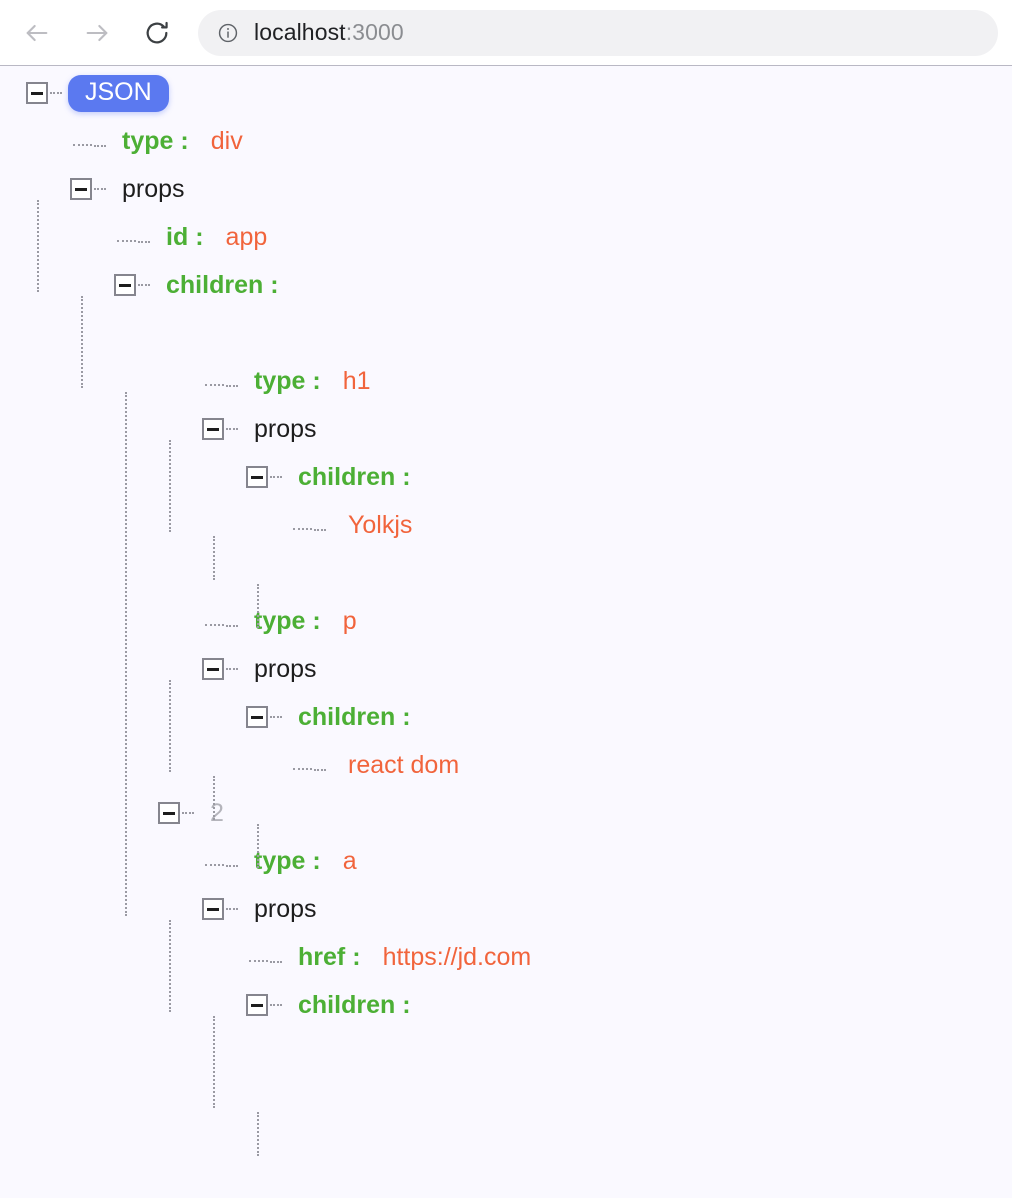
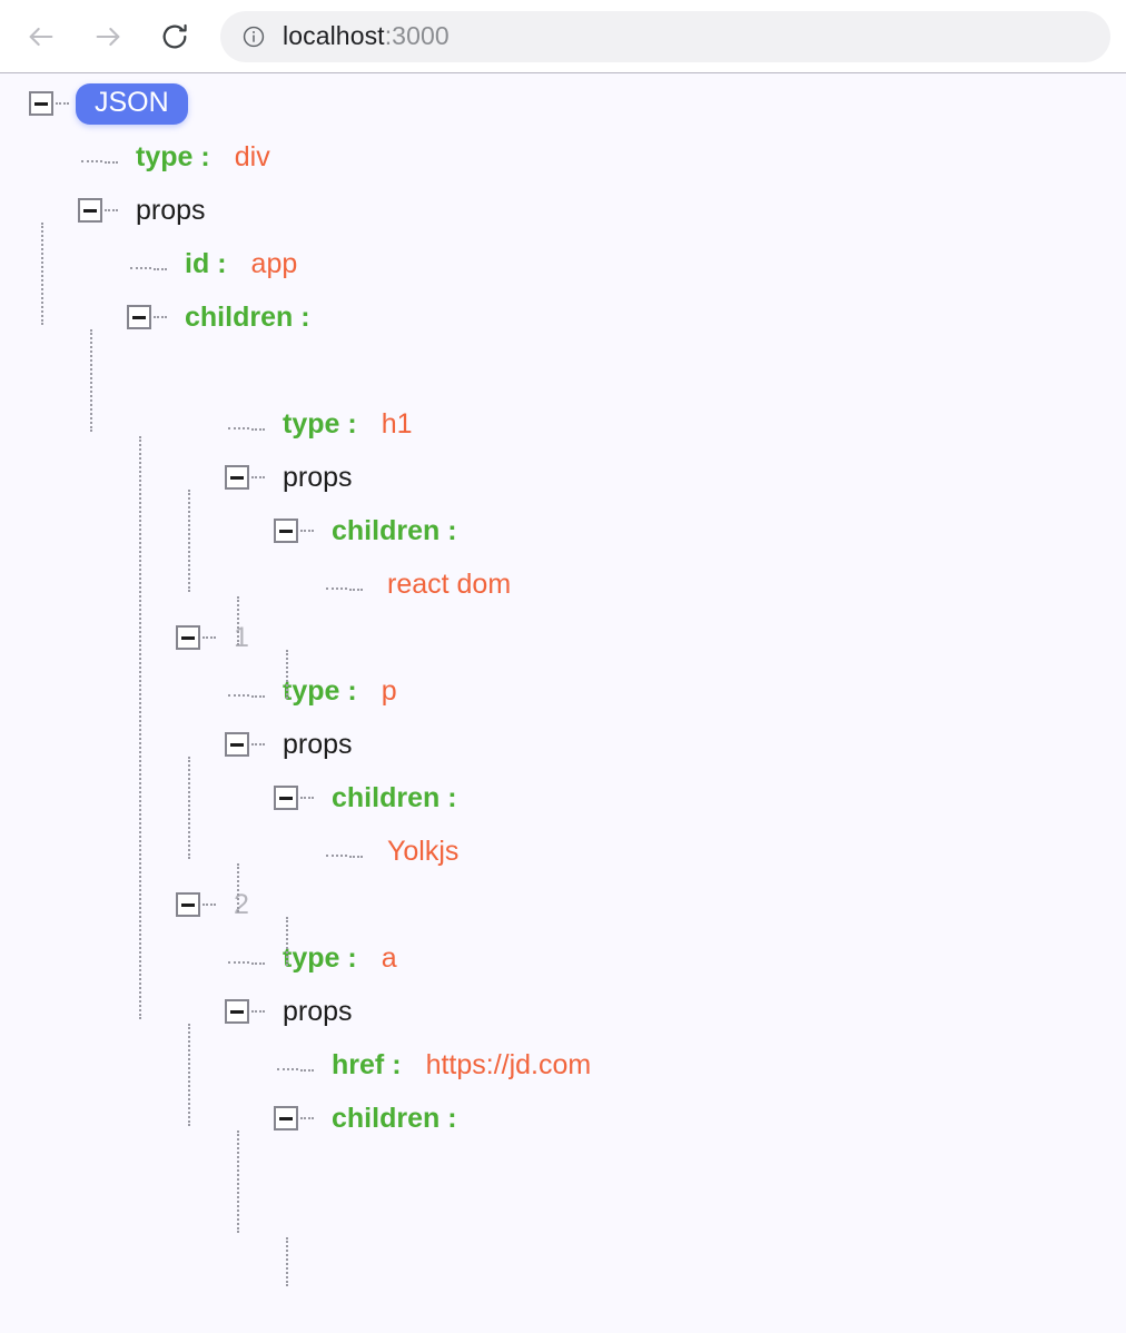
  localhost:3000
  JSON
  type
  :
  div
  props
  id
  :
  app
  children
  :
  type
  :
  h1
  props
  children
  :
- Yolkjs
+ react dom
+ 1
  type
  :
  p
  props
  children
  :
- react dom
+ Yolkjs
  2
  type
  :
  a
  props
  href
  :
  https://jd.com
  children
  :
